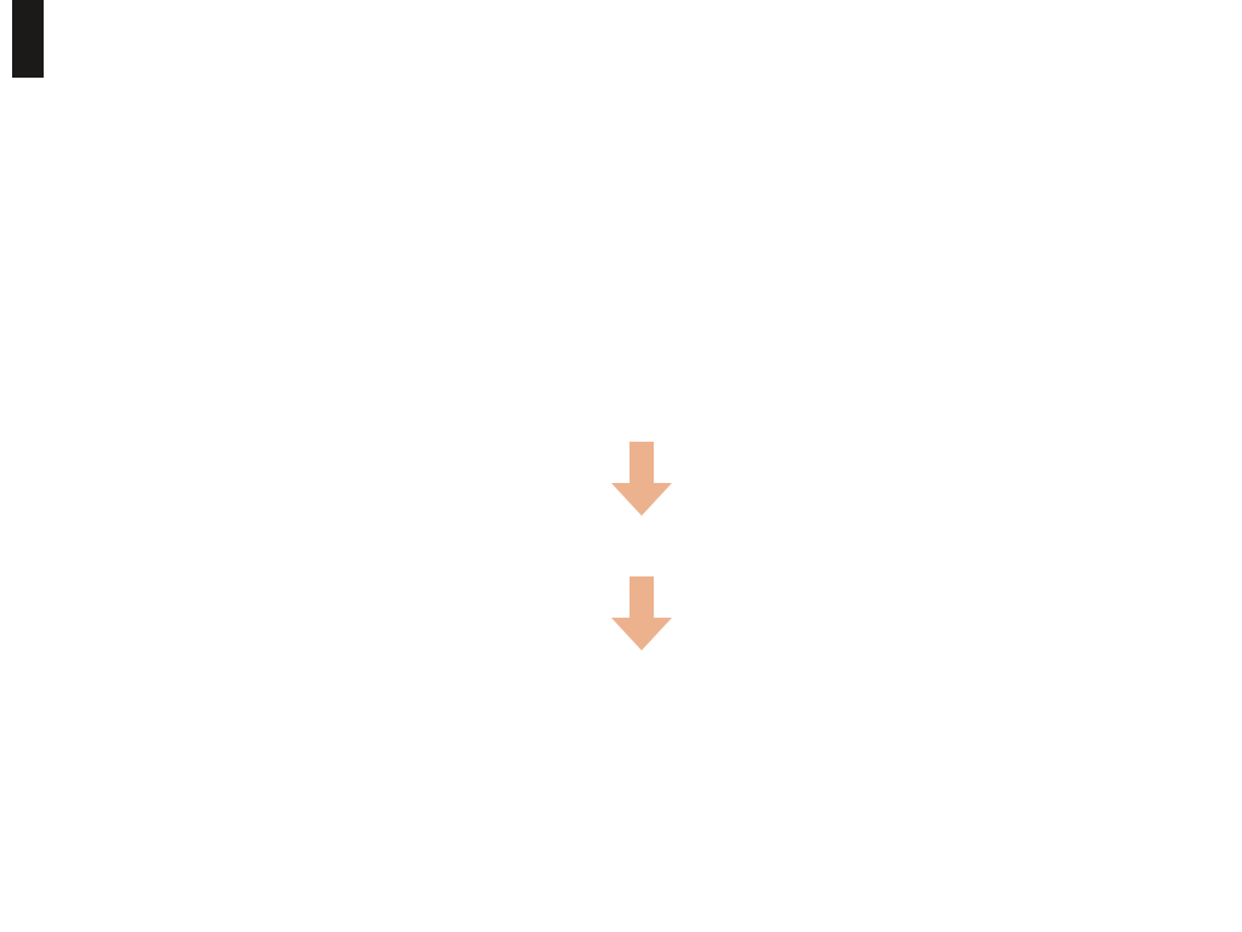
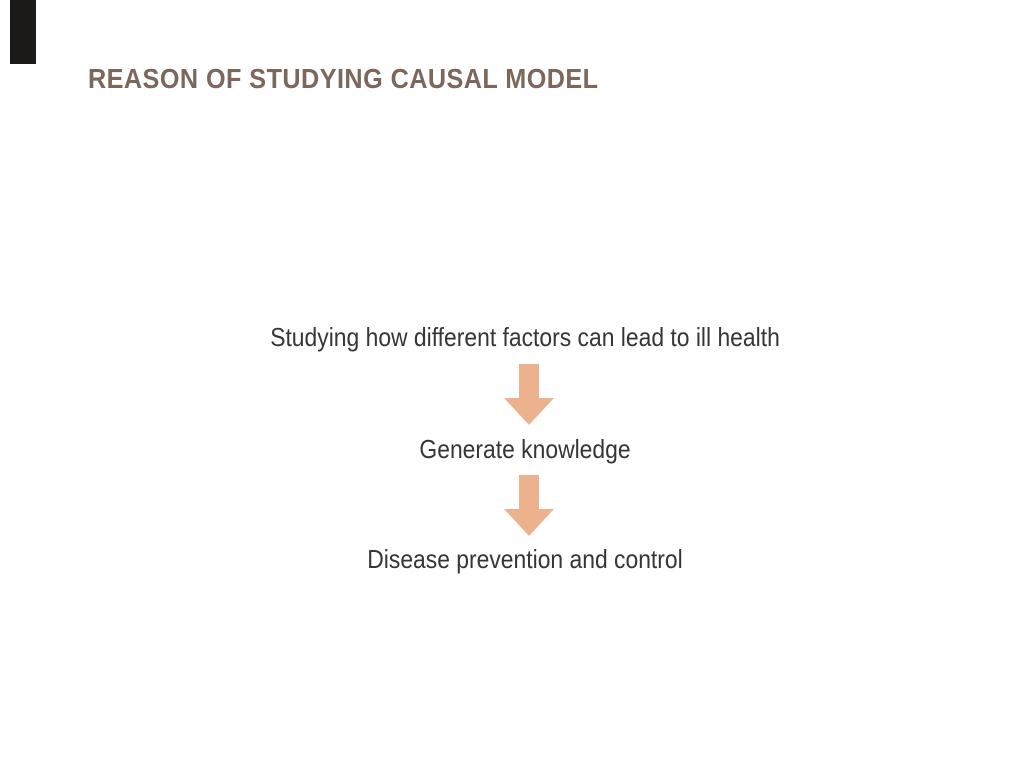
+ REASON OF STUDYING CAUSAL MODEL
+ Studying how different factors can lead to ill health
+ Generate knowledge
+ Disease prevention and control
